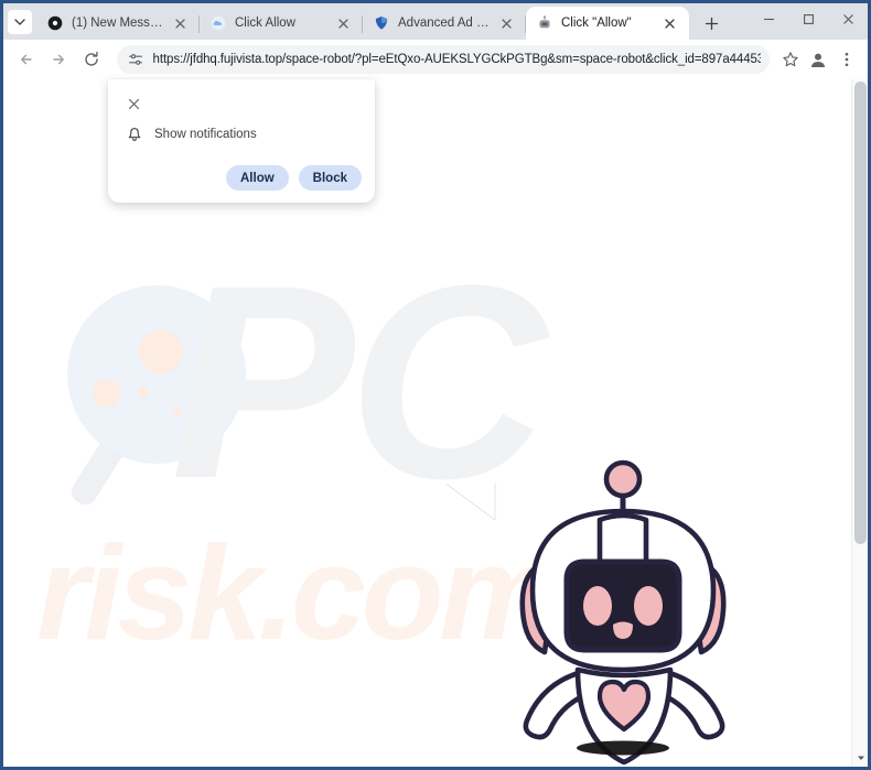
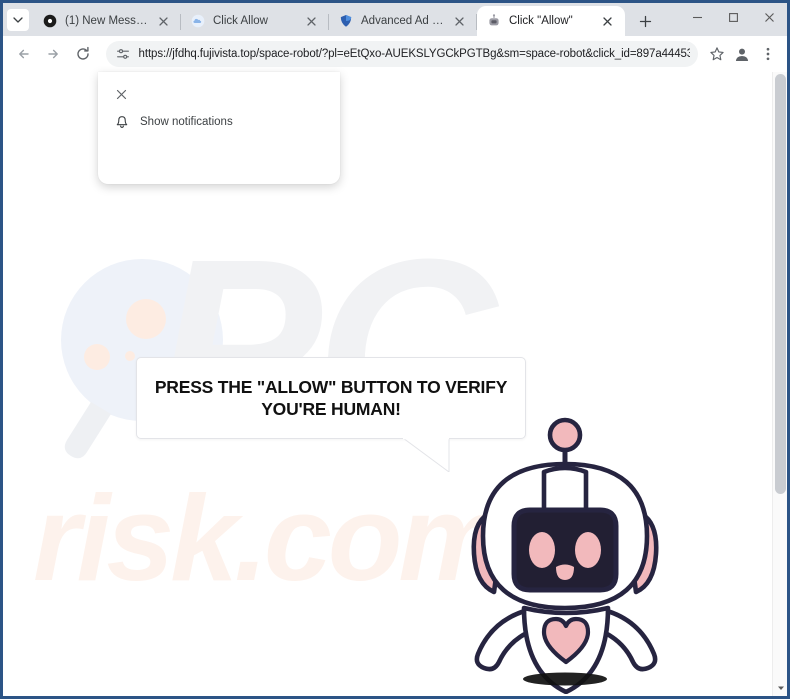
  (1) New Messag
  Click Allow
  Advanced Ad Blo
  Click "Allow"
  https://jfdhq.fujivista.top/space-robot/?pl=eEtQxo-AUEKSLYGCkPGTBg&sm=space-robot&click_id=897a4445
  PC
  risk.com
+ PRESS THE "ALLOW" BUTTON TO VERIFY YOU'RE HUMAN!
  Show notifications
- Allow
- Block
